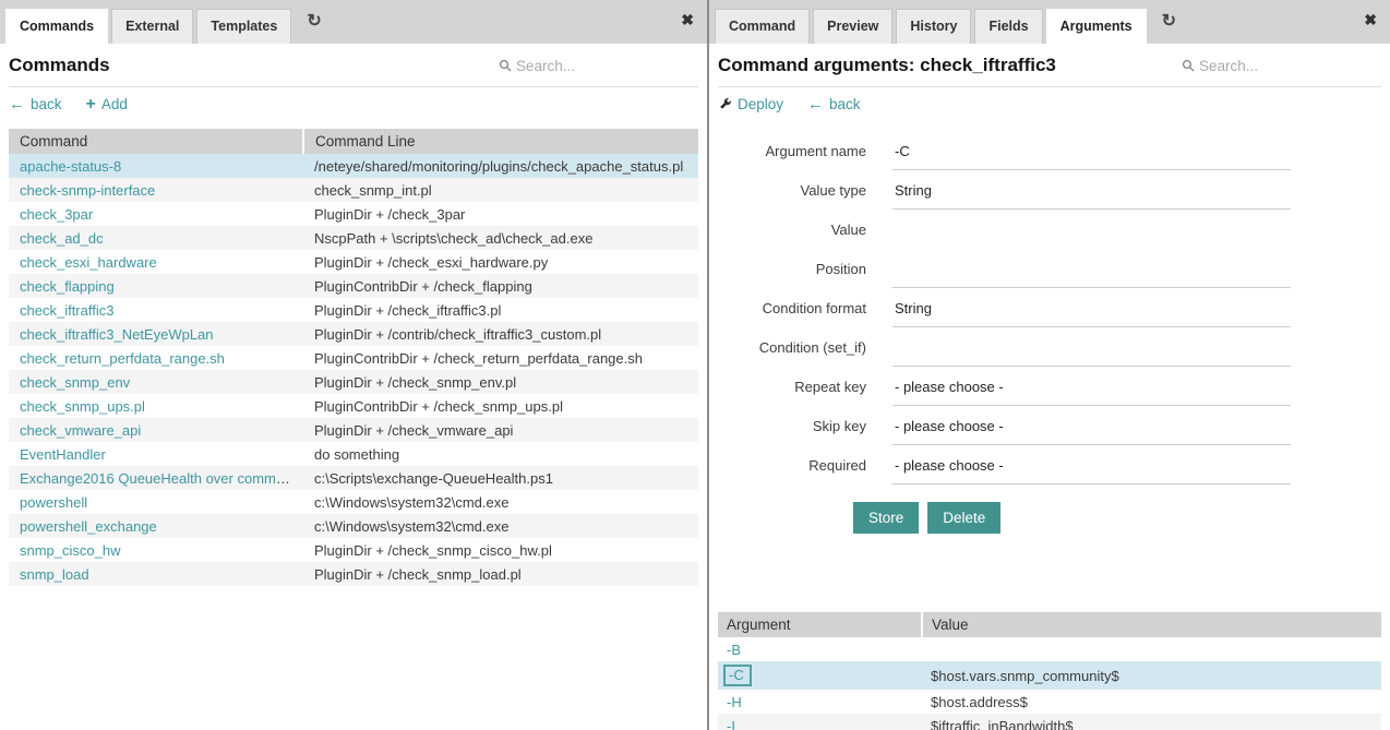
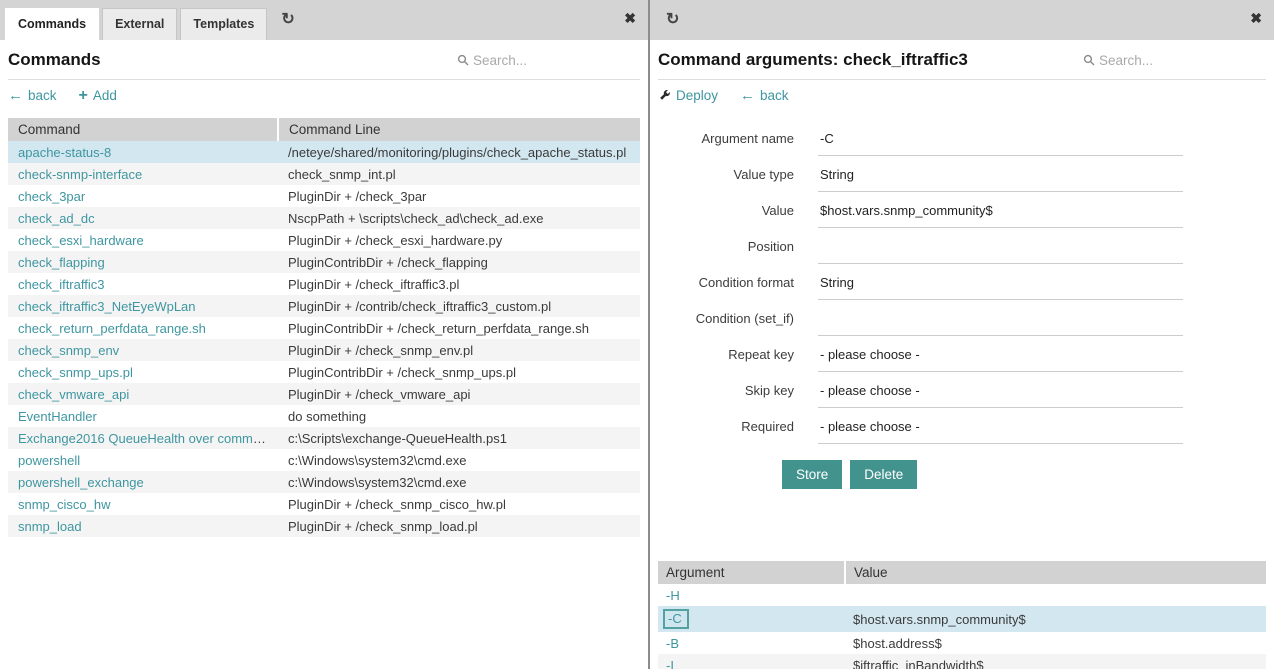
  Commands
  External
  Templates
  ↻
  ✖
  Commands
  Search...
  ←
  back
  +
  Add
  Command	Command Line
  apache-status-8	/neteye/shared/monitoring/plugins/check_apache_status.pl
  check-snmp-interface	check_snmp_int.pl
  check_3par	PluginDir + /check_3par
  check_ad_dc	NscpPath + \scripts\check_ad\check_ad.exe
  check_esxi_hardware	PluginDir + /check_esxi_hardware.py
  check_flapping	PluginContribDir + /check_flapping
  check_iftraffic3	PluginDir + /check_iftraffic3.pl
  check_iftraffic3_NetEyeWpLan	PluginDir + /contrib/check_iftraffic3_custom.pl
  check_return_perfdata_range.sh	PluginContribDir + /check_return_perfdata_range.sh
  check_snmp_env	PluginDir + /check_snmp_env.pl
  check_snmp_ups.pl	PluginContribDir + /check_snmp_ups.pl
  check_vmware_api	PluginDir + /check_vmware_api
  EventHandler	do something
  Exchange2016 QueueHealth over command	c:\Scripts\exchange-QueueHealth.ps1
  powershell	c:\Windows\system32\cmd.exe
  powershell_exchange	c:\Windows\system32\cmd.exe
  snmp_cisco_hw	PluginDir + /check_snmp_cisco_hw.pl
  snmp_load	PluginDir + /check_snmp_load.pl
- Command
- Preview
- History
- Fields
- Arguments
  ↻
  ✖
  Command arguments: check_iftraffic3
  Search...
  Deploy
  ←
  back
  Argument name
  -C
  Value type
  String
  Value
+ $host.vars.snmp_community$
  Position
  Condition format
  String
  Condition (set_if)
  Repeat key
  - please choose -
  Skip key
  - please choose -
  Required
  - please choose -
  Store
  Delete
  Argument	Value
- -B
+ -H
  -C	$host.vars.snmp_community$
- -H	$host.address$
+ -B	$host.address$
  -I	$iftraffic_inBandwidth$
